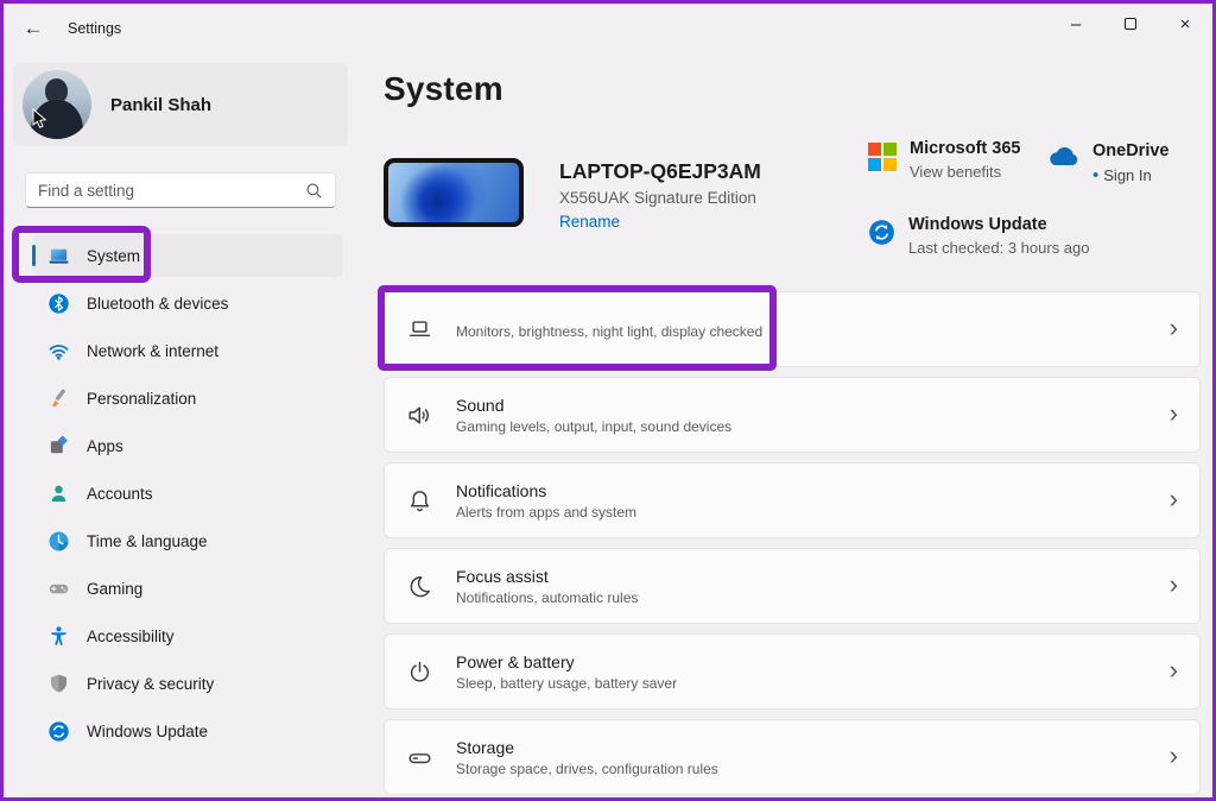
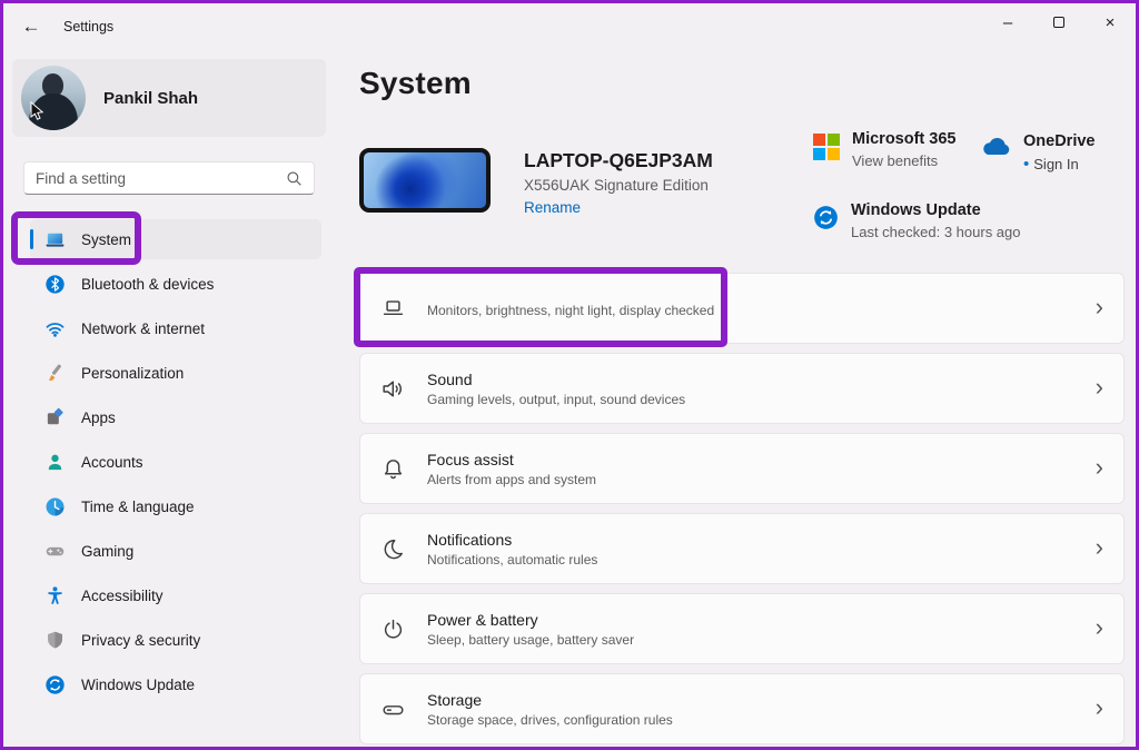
  ←
  Settings
  –
  ×
  Pankil Shah
  Find a setting
  System
  Bluetooth & devices
  Network & internet
  Personalization
  Apps
  Accounts
  Time & language
  Gaming
  Accessibility
  Privacy & security
  Windows Update
  System
  LAPTOP-Q6EJP3AM
  X556UAK Signature Edition
  Rename
  Microsoft 365
  View benefits
  OneDrive
  • Sign In
  Windows Update
  Last checked: 3 hours ago
  Monitors, brightness, night light, display checked
  ›
  Sound
  Gaming levels, output, input, sound devices
  ›
- Notifications
+ Focus assist
  Alerts from apps and system
  ›
- Focus assist
+ Notifications
  Notifications, automatic rules
  ›
  Power & battery
  Sleep, battery usage, battery saver
  ›
  Storage
  Storage space, drives, configuration rules
  ›
